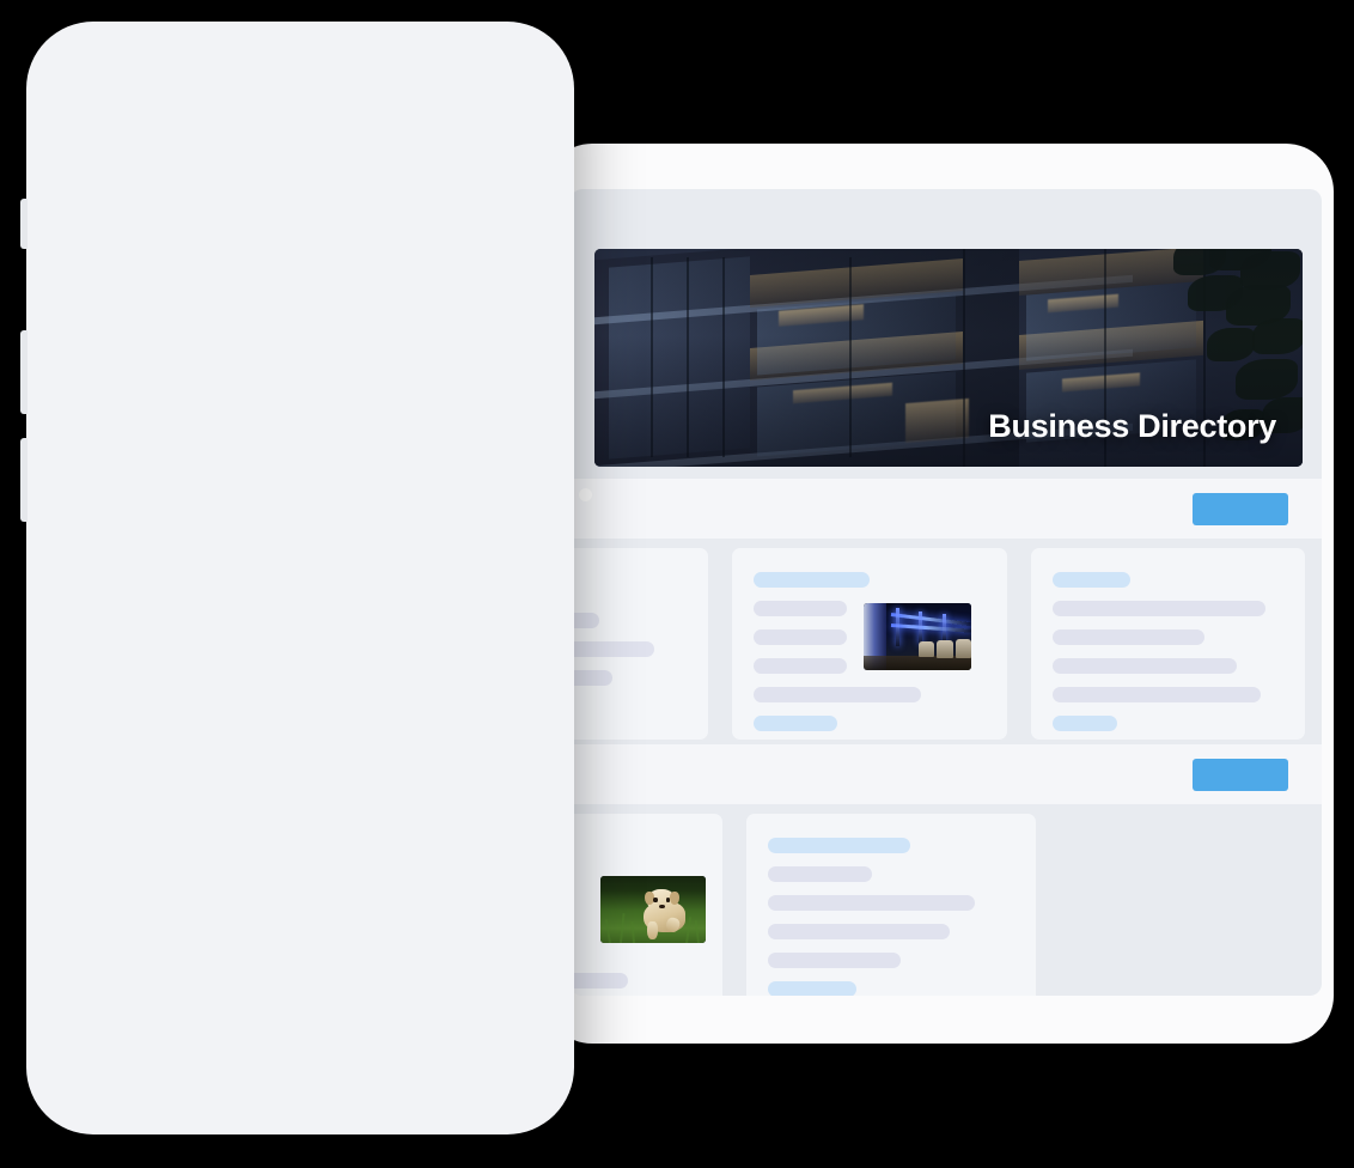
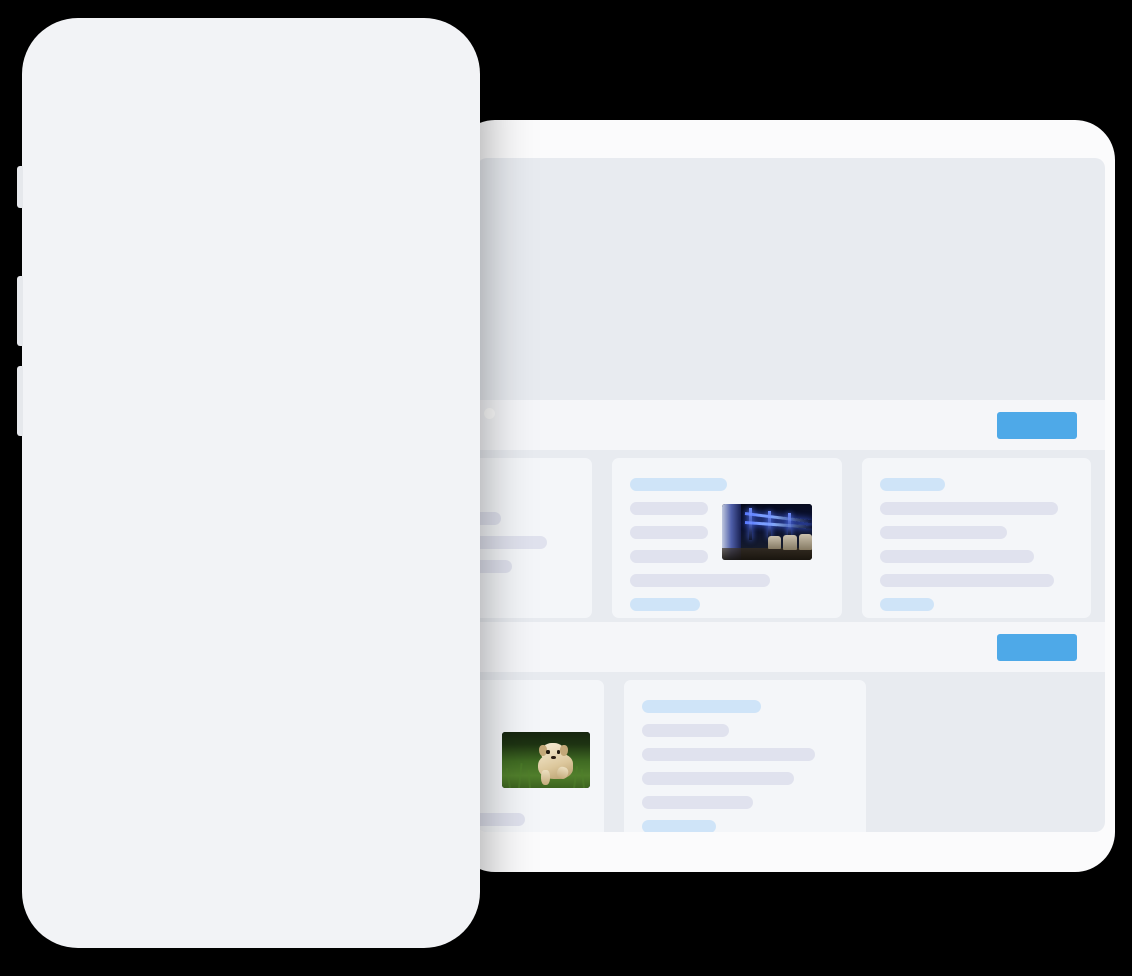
- Business Directory
